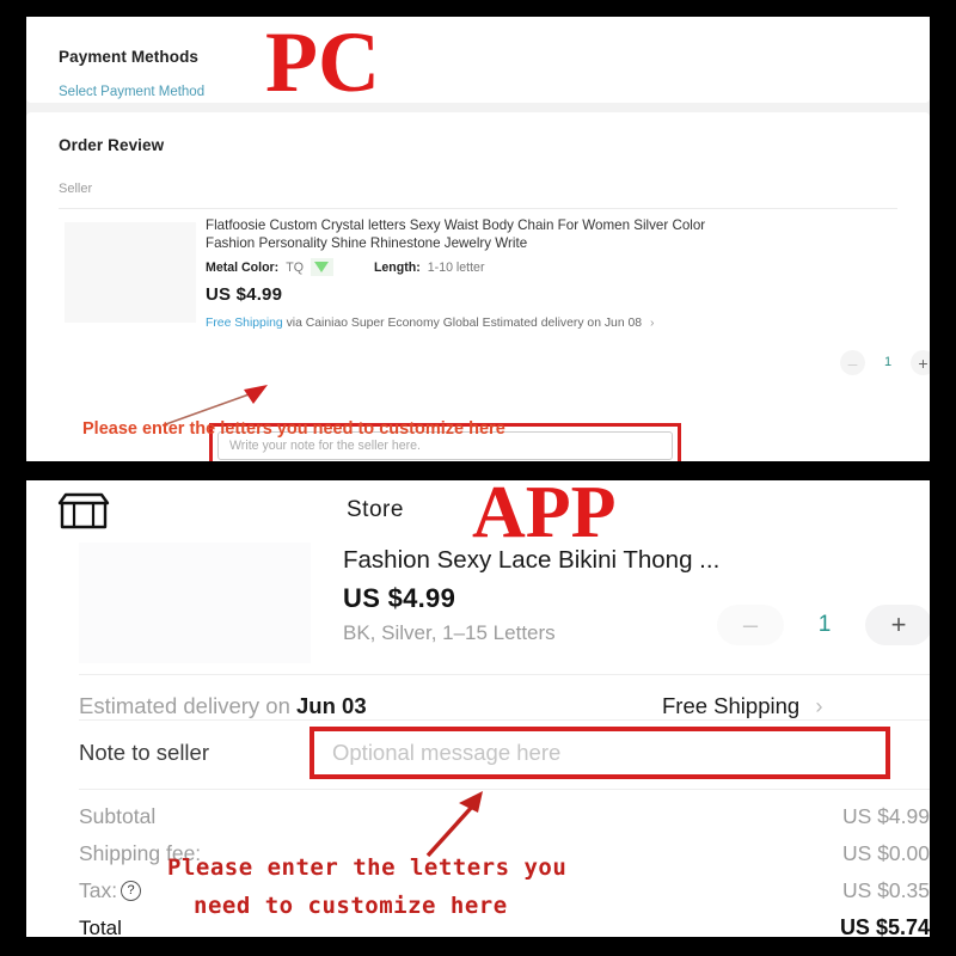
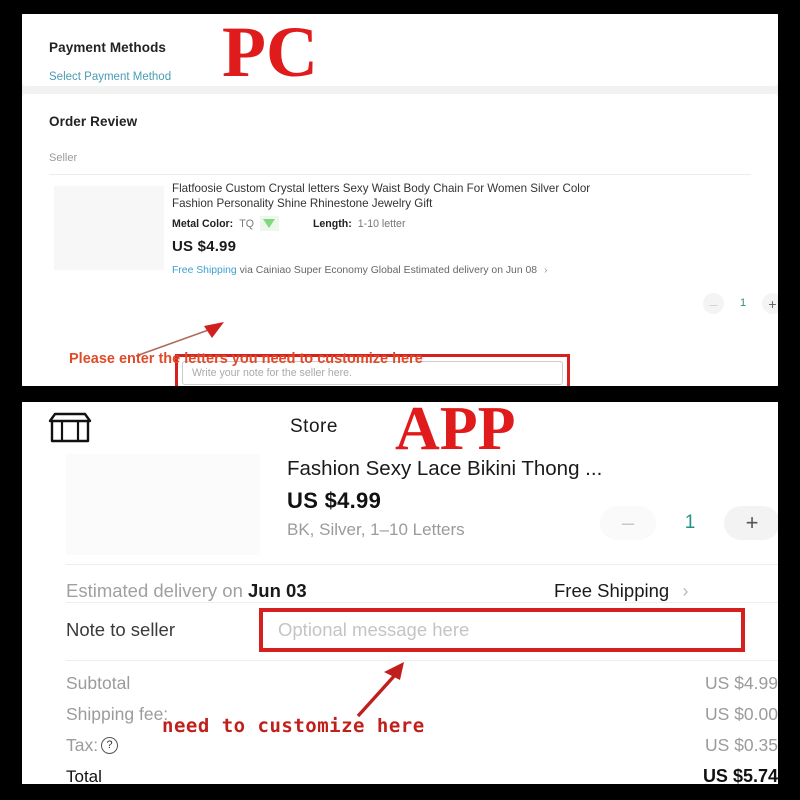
  Payment Methods
  Select Payment Method
  Order Review
  Seller
- Flatfoosie Custom Crystal letters Sexy Waist Body Chain For Women Silver Color Fashion Personality Shine Rhinestone Jewelry Write
+ Flatfoosie Custom Crystal letters Sexy Waist Body Chain For Women Silver Color Fashion Personality Shine Rhinestone Jewelry Gift
  Metal Color:
  TQ
  Length:
  1-10 letter
  US $4.99
  Free Shipping via Cainiao Super Economy Global Estimated delivery on Jun 08 ›
  –
  1
  +
  Write your note for the seller here.
  Please enter the letters you need to customize here
  Store
  Fashion Sexy Lace Bikini Thong ...
  US $4.99
- BK, Silver, 1–15 Letters
+ BK, Silver, 1–10 Letters
  –
  1
  +
  Estimated delivery on Jun 03
  Free Shipping ›
  Note to seller
  Optional message here
  Subtotal
  US $4.99
  Shipping fee:
  US $0.00
  Tax:
  ?
  US $0.35
  Total
  US $5.74
- Please enter the letters you
  need to customize here
  PC
  APP
